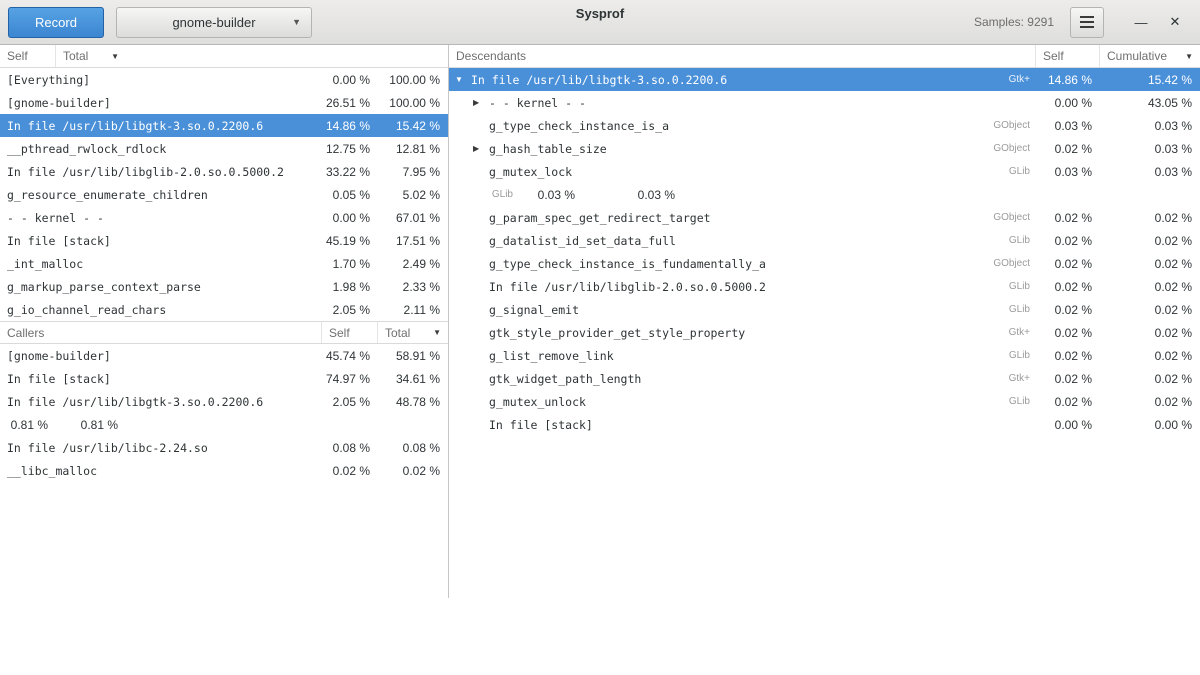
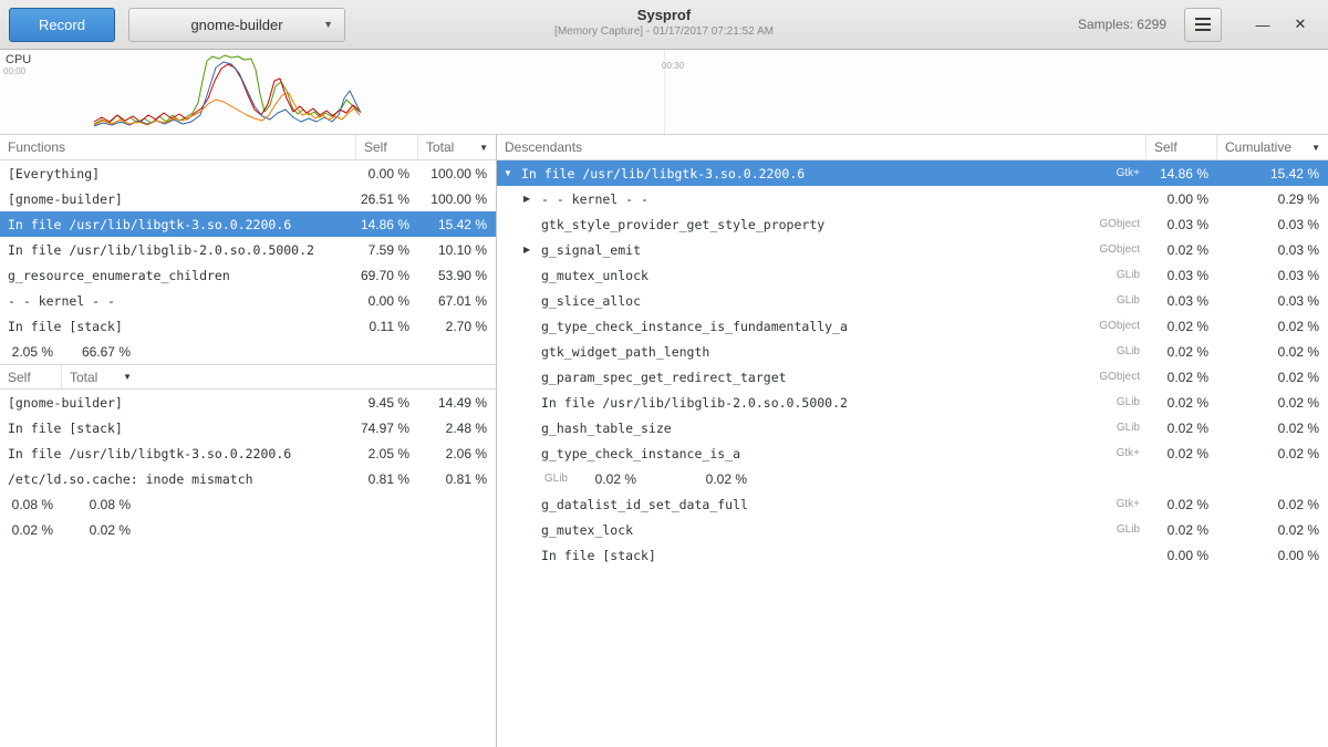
  Record
  gnome-builder
  ▼
  Sysprof
+ [Memory Capture] - 01/17/2017 07:21:52 AM
- Samples: 9291
+ Samples: 6299
  —
  ✕
+ CPU
+ 00:00
+ 00:30
+ Functions
  Self
  Total
  ▼
  [Everything]
  0.00 %
  100.00 %
  [gnome-builder]
  26.51 %
  100.00 %
  In file /usr/lib/libgtk-3.so.0.2200.6
  14.86 %
  15.42 %
- __pthread_rwlock_rdlock
- 12.75 %
- 12.81 %
  In file /usr/lib/libglib-2.0.so.0.5000.2
- 33.22 %
+ 7.59 %
- 7.95 %
+ 10.10 %
  g_resource_enumerate_children
- 0.05 %
+ 69.70 %
- 5.02 %
+ 53.90 %
  - - kernel - -
  0.00 %
  67.01 %
  In file [stack]
- 45.19 %
+ 0.11 %
- 17.51 %
+ 2.70 %
- _int_malloc
- 1.70 %
- 2.49 %
- g_markup_parse_context_parse
- 1.98 %
- 2.33 %
- g_io_channel_read_chars
  2.05 %
- 2.11 %
+ 66.67 %
- Callers
  Self
  Total
  ▼
  [gnome-builder]
- 45.74 %
+ 9.45 %
- 58.91 %
+ 14.49 %
  In file [stack]
  74.97 %
- 34.61 %
+ 2.48 %
  In file /usr/lib/libgtk-3.so.0.2200.6
  2.05 %
- 48.78 %
+ 2.06 %
+ /etc/ld.so.cache: inode mismatch
  0.81 %
  0.81 %
- In file /usr/lib/libc-2.24.so
  0.08 %
  0.08 %
- __libc_malloc
  0.02 %
  0.02 %
  Descendants
  Self
  Cumulative
  ▼
  ▼
  In file /usr/lib/libgtk-3.so.0.2200.6
  Gtk+
  14.86 %
  15.42 %
  ▶
  - - kernel - -
  0.00 %
- 43.05 %
+ 0.29 %
- g_type_check_instance_is_a
+ gtk_style_provider_get_style_property
  GObject
  0.03 %
  0.03 %
  ▶
- g_hash_table_size
+ g_signal_emit
  GObject
  0.02 %
  0.03 %
- g_mutex_lock
+ g_mutex_unlock
  GLib
  0.03 %
  0.03 %
+ g_slice_alloc
  GLib
  0.03 %
  0.03 %
- g_param_spec_get_redirect_target
+ g_type_check_instance_is_fundamentally_a
  GObject
  0.02 %
  0.02 %
- g_datalist_id_set_data_full
+ gtk_widget_path_length
  GLib
  0.02 %
  0.02 %
- g_type_check_instance_is_fundamentally_a
+ g_param_spec_get_redirect_target
  GObject
  0.02 %
  0.02 %
  In file /usr/lib/libglib-2.0.so.0.5000.2
  GLib
  0.02 %
  0.02 %
- g_signal_emit
+ g_hash_table_size
  GLib
  0.02 %
  0.02 %
- gtk_style_provider_get_style_property
+ g_type_check_instance_is_a
  Gtk+
  0.02 %
  0.02 %
- g_list_remove_link
  GLib
  0.02 %
  0.02 %
- gtk_widget_path_length
+ g_datalist_id_set_data_full
  Gtk+
  0.02 %
  0.02 %
- g_mutex_unlock
+ g_mutex_lock
  GLib
  0.02 %
  0.02 %
  In file [stack]
  0.00 %
  0.00 %
